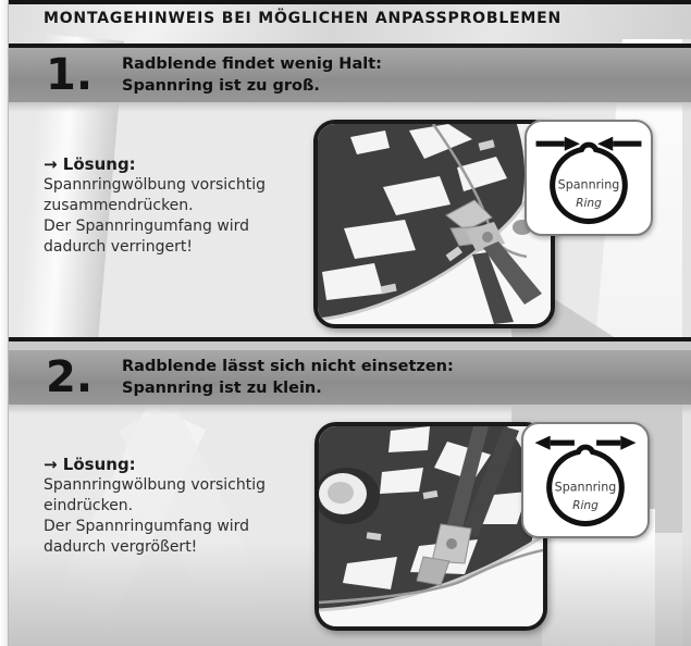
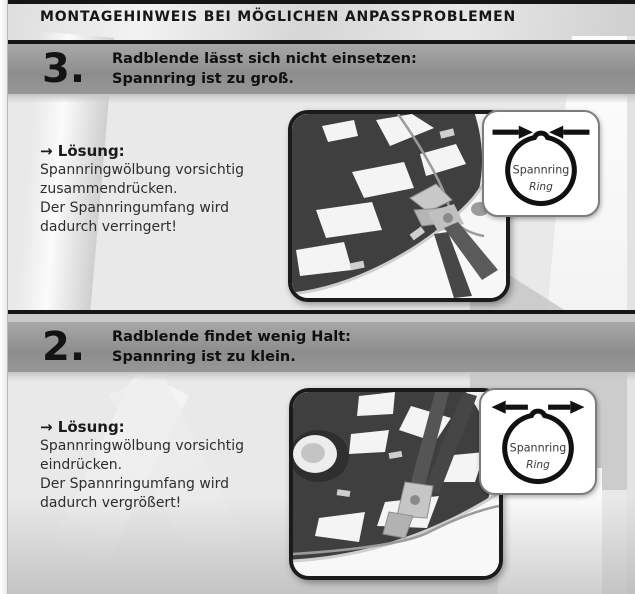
  MONTAGEHINWEIS BEI MÖGLICHEN ANPASSPROBLEMEN
- 1.
+ 3.
- Radblende findet wenig Halt:
+ Radblende lässt sich nicht einsetzen:
  Spannring ist zu groß.
  → Lösung:
  Spannringwölbung vorsichtig
  zusammendrücken.
  Der Spannringumfang wird
  dadurch verringert!
  Spannring
  Ring
  2.
- Radblende lässt sich nicht einsetzen:
+ Radblende findet wenig Halt:
  Spannring ist zu klein.
  → Lösung:
  Spannringwölbung vorsichtig
  eindrücken.
  Der Spannringumfang wird
  dadurch vergrößert!
  Spannring
  Ring
